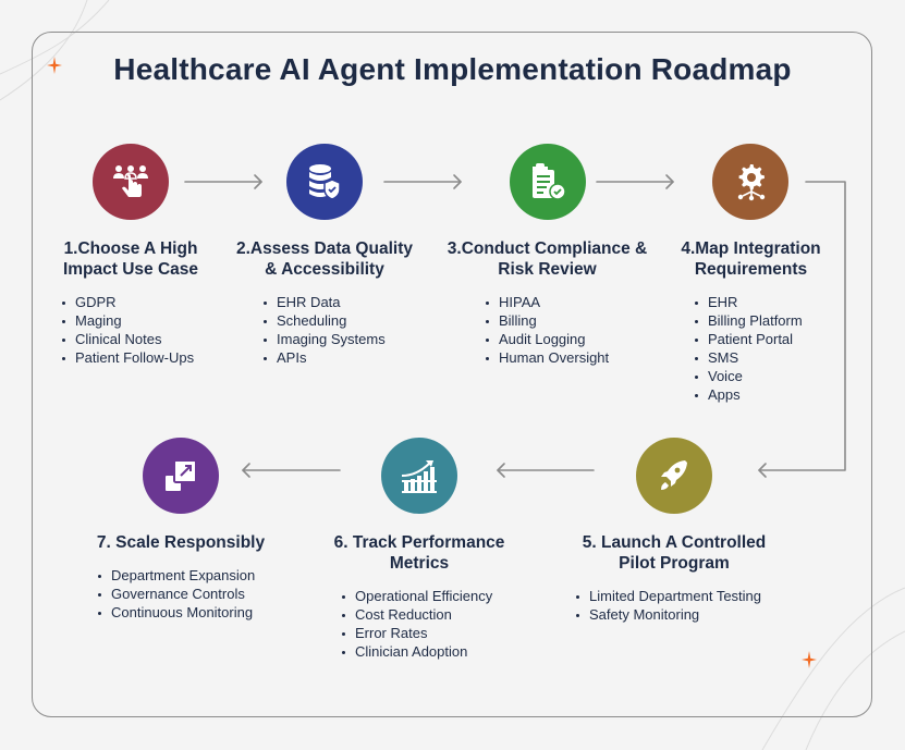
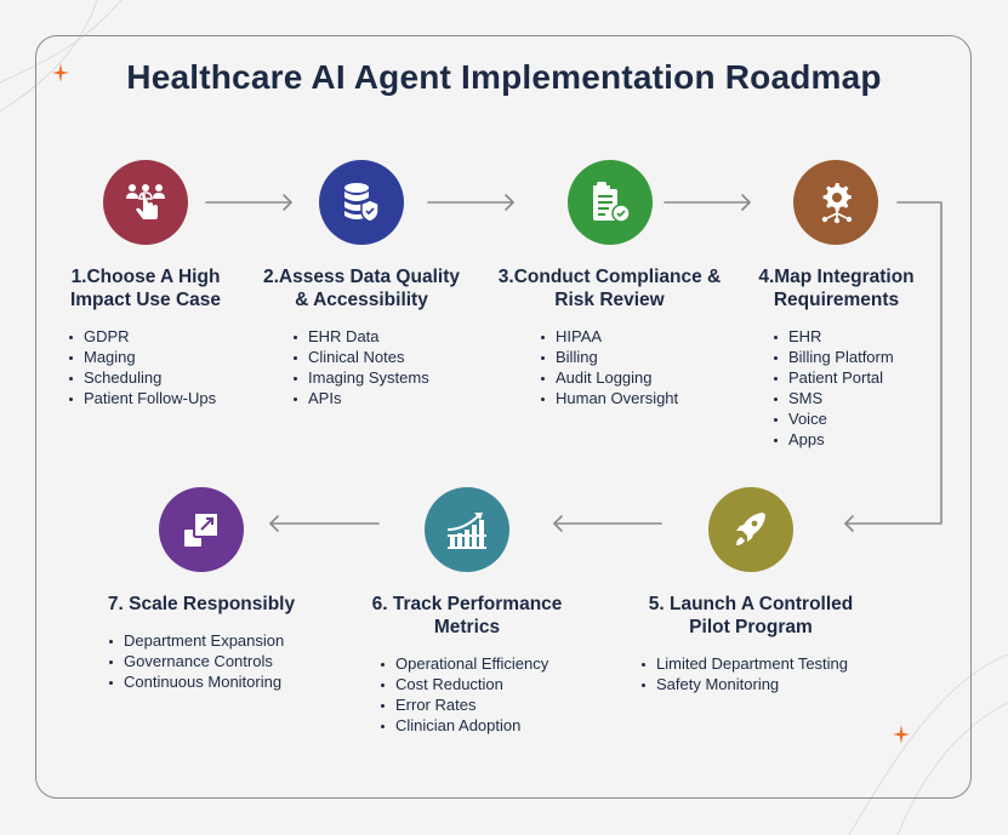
  Healthcare AI Agent Implementation Roadmap
  1.Choose A High
  Impact Use Case
  GDPR
  Maging
- Clinical Notes
+ Scheduling
  Patient Follow-Ups
  2.Assess Data Quality
  & Accessibility
  EHR Data
- Scheduling
+ Clinical Notes
  Imaging Systems
  APIs
  3.Conduct Compliance &
  Risk Review
  HIPAA
  Billing
  Audit Logging
  Human Oversight
  4.Map Integration
  Requirements
  EHR
  Billing Platform
  Patient Portal
  SMS
  Voice
  Apps
  5. Launch A Controlled
  Pilot Program
  Limited Department Testing
  Safety Monitoring
  6. Track Performance
  Metrics
  Operational Efficiency
  Cost Reduction
  Error Rates
  Clinician Adoption
  7. Scale Responsibly
  Department Expansion
  Governance Controls
  Continuous Monitoring
